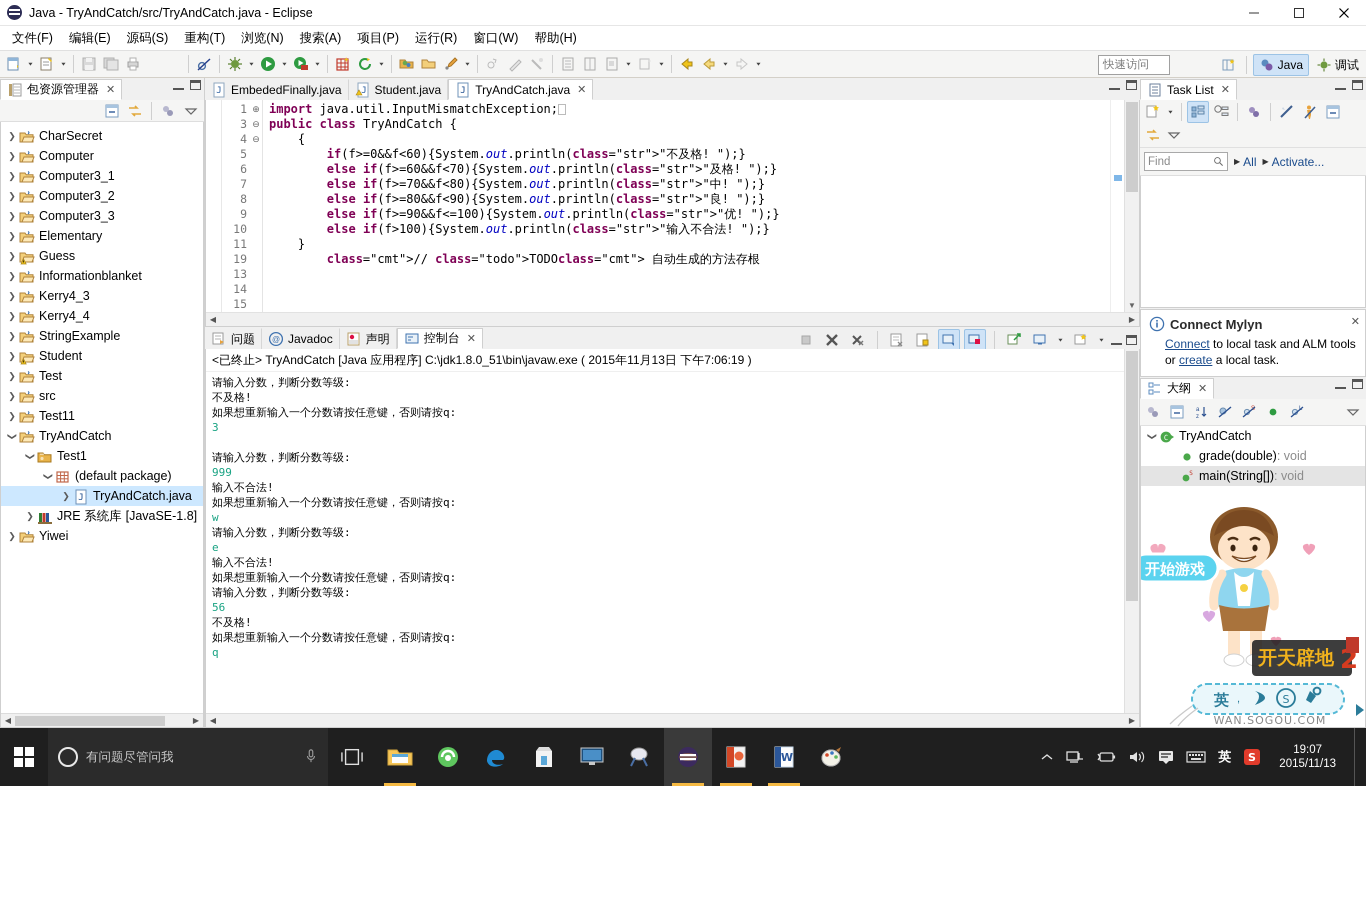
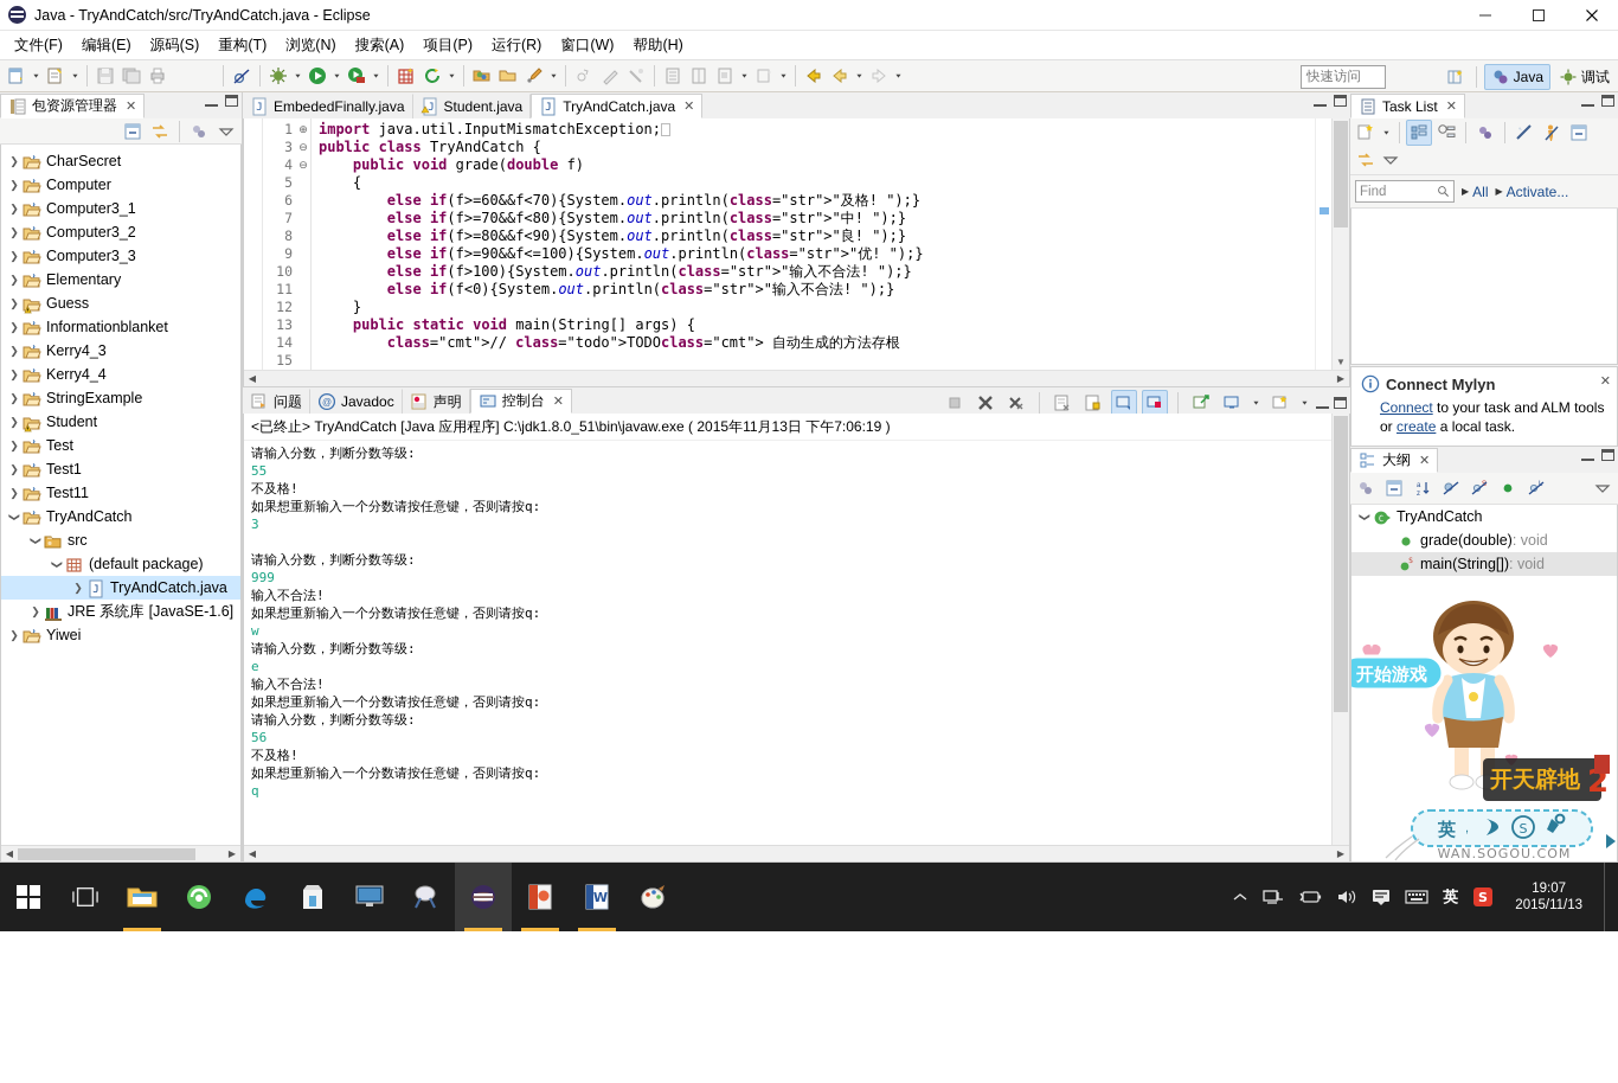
  Java - TryAndCatch/src/TryAndCatch.java - Eclipse
  文件(F)
  编辑(E)
  源码(S)
  重构(T)
  浏览(N)
  搜索(A)
  项目(P)
  运行(R)
  窗口(W)
  帮助(H)
  快速访问
  Java
  调试
  包资源管理器
  ✕
  CharSecret
  Computer
  Computer3_1
  Computer3_2
  Computer3_3
  Elementary
  Guess
  Informationblanket
  Kerry4_3
  Kerry4_4
  StringExample
  Student
  Test
- src
+ Test1
  Test11
  TryAndCatch
- Test1
+ src
  (default package)
  J
  TryAndCatch.java
  JRE 系统库
- [JavaSE-1.8]
+ [JavaSE-1.6]
  Yiwei
  ◀
  ▶
  J
  EmbededFinally.java
  J
  Student.java
  J
  TryAndCatch.java
  ✕
  1
  3
  4
  5
  6
  7
  8
  9
  10
  11
- 19
+ 12
  13
  14
  15
  ⊕
  ⊖
  ⊖
  import java.util.InputMismatchException;
  public class TryAndCatch {
+ public void grade(double f)
  {
- if(f>=0&&f<60){System.out.println(class="str">"不及格! ");}
  else if(f>=60&&f<70){System.out.println(class="str">"及格! ");}
  else if(f>=70&&f<80){System.out.println(class="str">"中! ");}
  else if(f>=80&&f<90){System.out.println(class="str">"良! ");}
  else if(f>=90&&f<=100){System.out.println(class="str">"优! ");}
  else if(f>100){System.out.println(class="str">"输入不合法! ");}
+ else if(f<0){System.out.println(class="str">"输入不合法! ");}
  }
+ public static void main(String[] args) {
  class="cmt">// class="todo">TODOclass="cmt"> 自动生成的方法存根
  ▼
  ◀
  ▶
  问题
  @
  Javadoc
  声明
  控制台
  ✕
  <已终止> TryAndCatch [Java 应用程序] C:\jdk1.8.0_51\bin\javaw.exe ( 2015年11月13日 下午7:06:19 )
  请输入分数，判断分数等级:
+ 55
  不及格!
  如果想重新输入一个分数请按任意键，否则请按q:
  3
  请输入分数，判断分数等级:
  999
  输入不合法!
  如果想重新输入一个分数请按任意键，否则请按q:
  w
  请输入分数，判断分数等级:
  e
  输入不合法!
  如果想重新输入一个分数请按任意键，否则请按q:
  请输入分数，判断分数等级:
  56
  不及格!
  如果想重新输入一个分数请按任意键，否则请按q:
  q
  ◀
  ▶
  Task List
  ✕
  Find
  ▶
  All
  ▶
  Activate...
  Connect Mylyn
  ✕
- Connect to local task and ALM tools or create a local task.
+ Connect to your task and ALM tools or create a local task.
  大纲
  ✕
  C
  TryAndCatch
  grade(double)
  : void
  main(String[])
  : void
  开天辟地
  2
  开始游戏
  英
  ,
  S
  WAN.SOGOU.COM
- 有问题尽管问我
  W
  英
  S
  19:07
  2015/11/13
